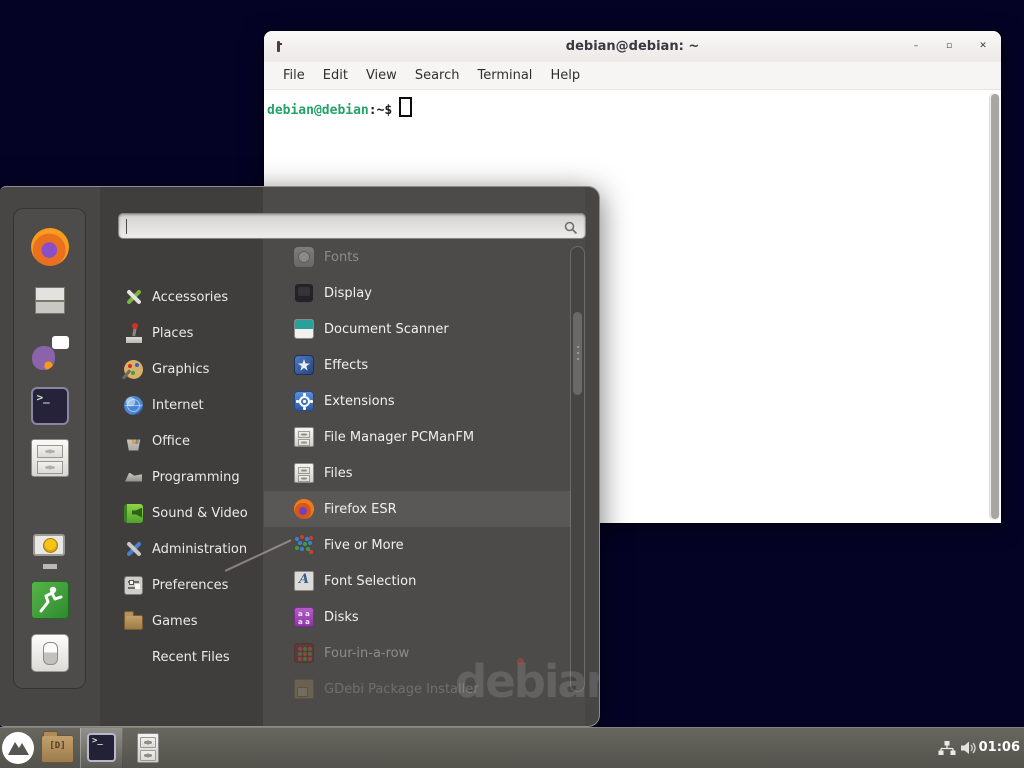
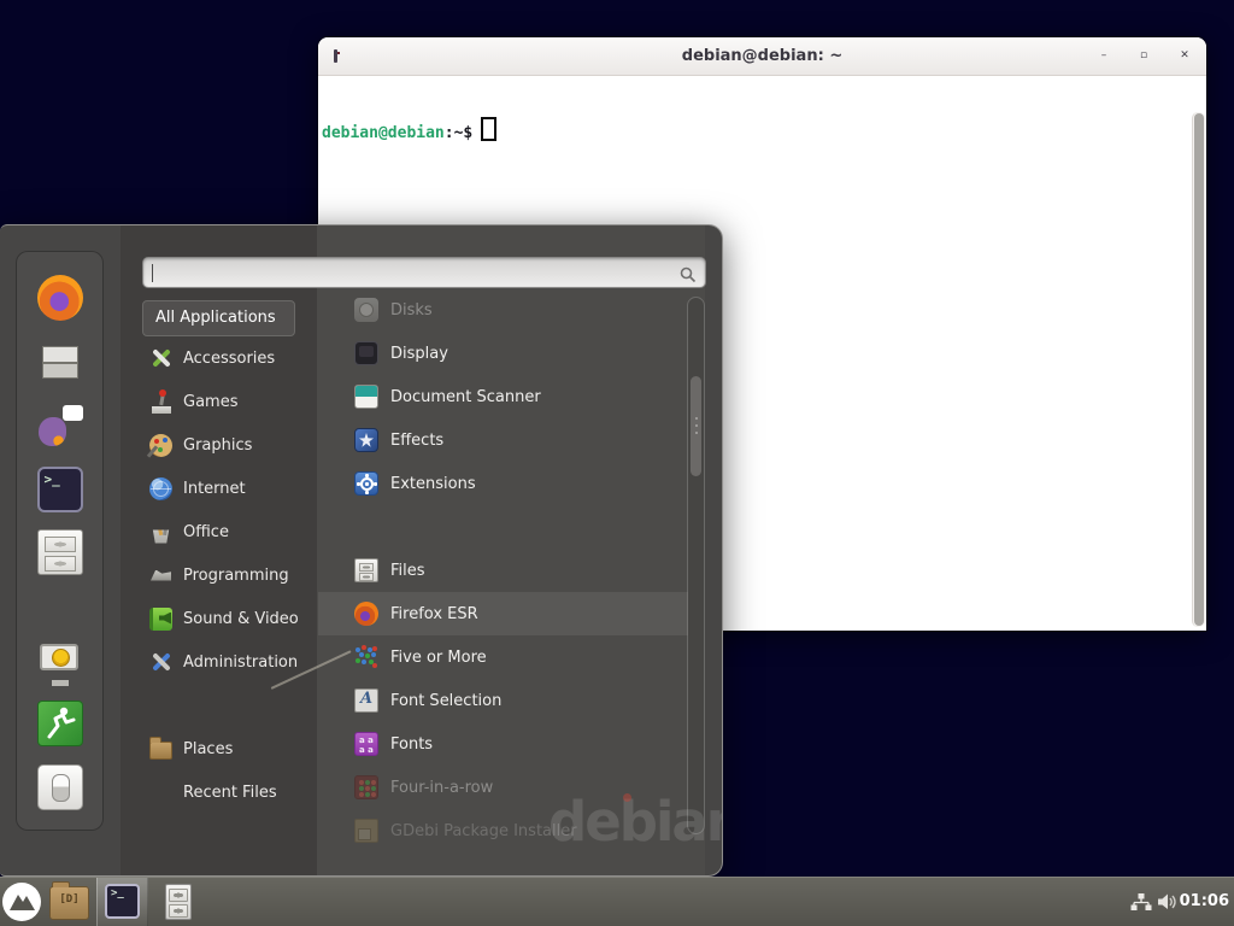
  debian@debian: ~
  –
  ▫
  ✕
- File
- Edit
- View
- Search
- Terminal
- Help
  debian@debian:~$
+ All Applications
  Accessories
- Places
+ Games
  Graphics
  Internet
  Office
  Programming
  Sound & Video
  Administration
- Preferences
- Games
+ Places
  Recent Files
- Fonts
+ Disks
  Display
  Document Scanner
  Effects
  Extensions
- File Manager PCManFM
  Files
  Firefox ESR
  Five or More
  Font Selection
- Disks
+ Fonts
  Four-in-a-row
  GDebi Package Installer
  debia
  01:06
